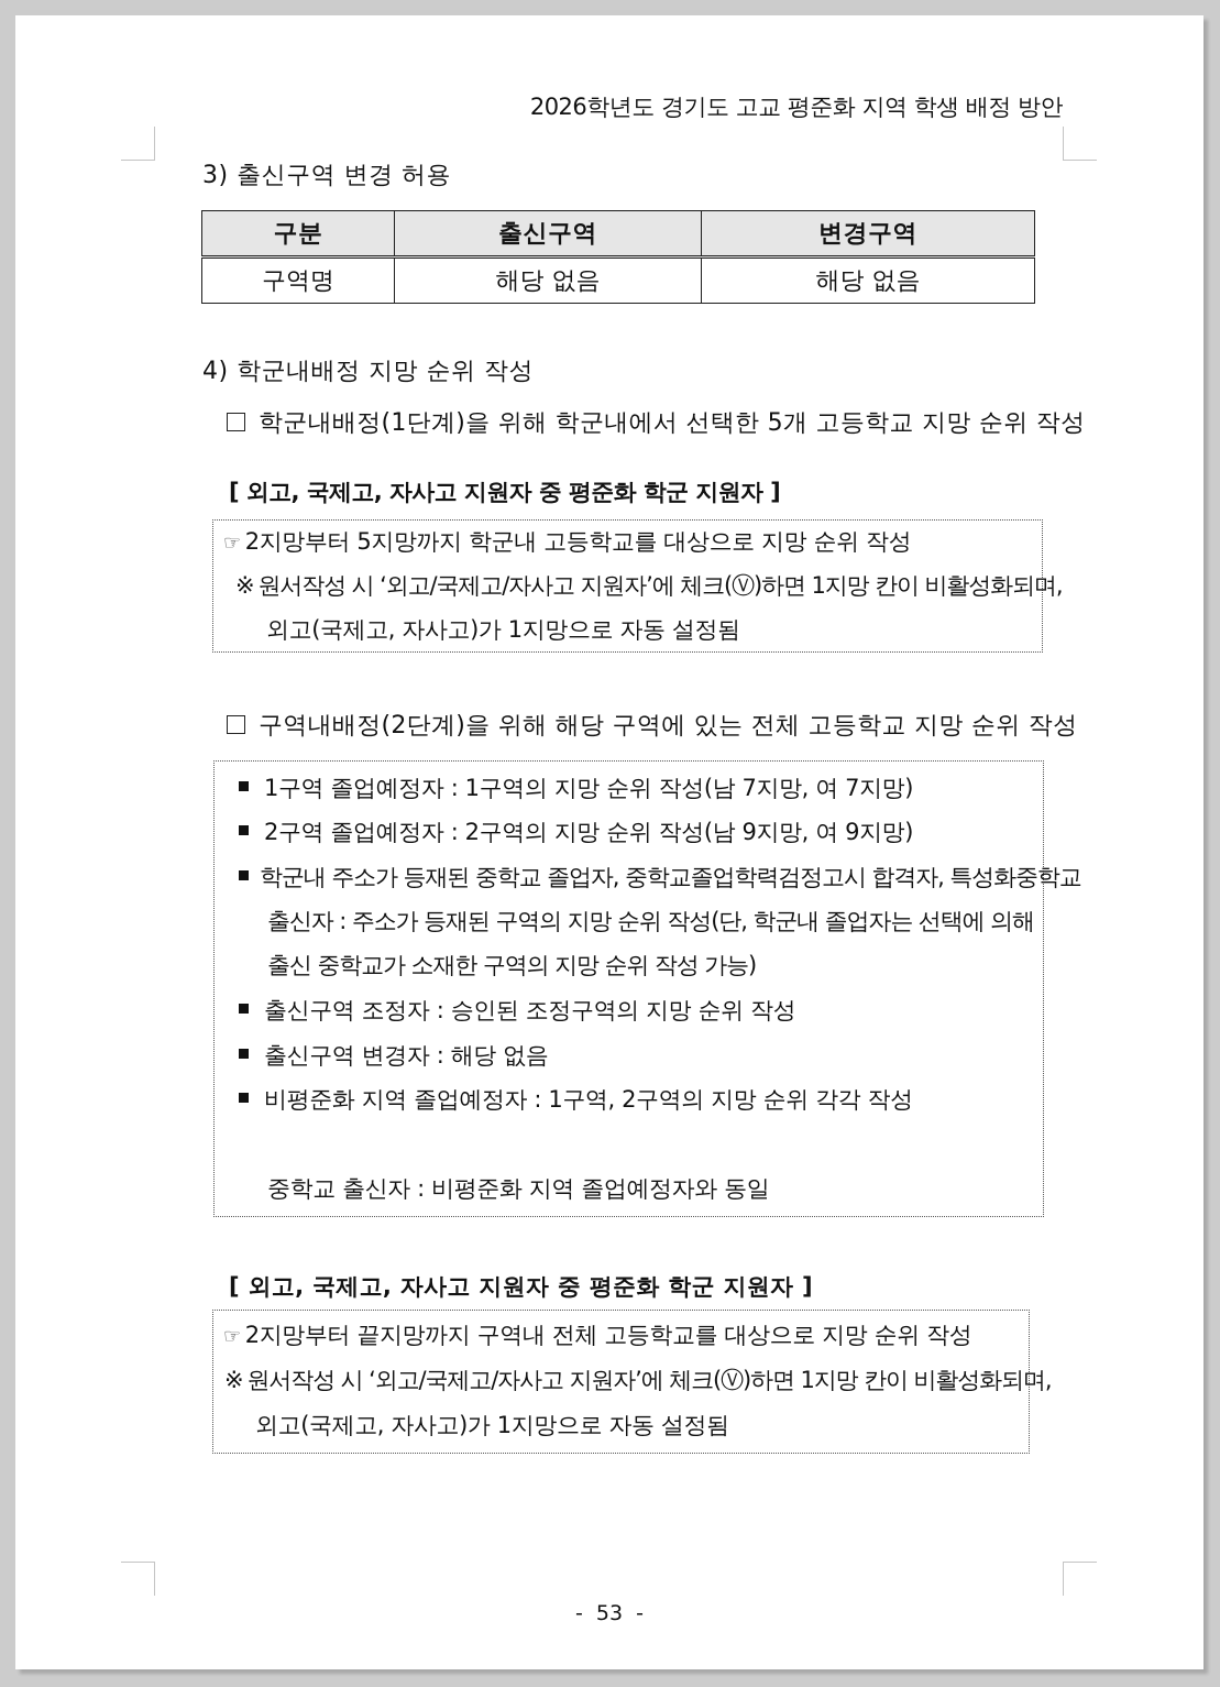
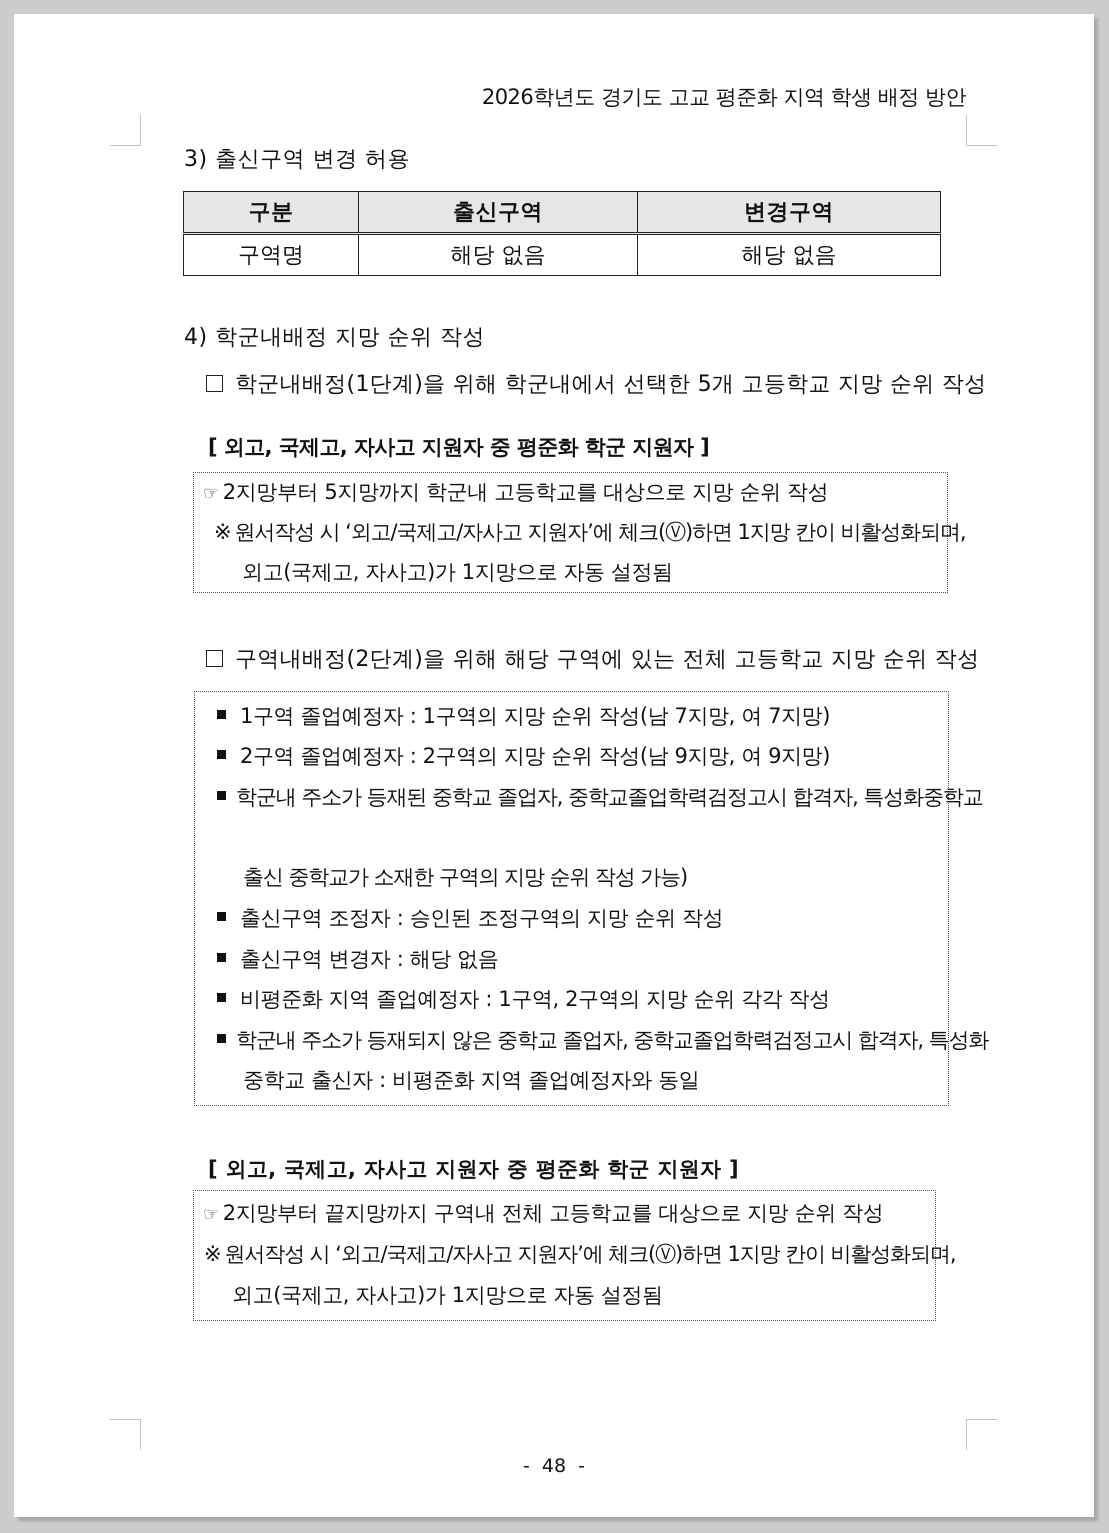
  2026학년도 경기도 고교 평준화 지역 학생 배정 방안
  3) 출신구역 변경 허용
  구분	출신구역	변경구역
  구역명	해당 없음	해당 없음
  4) 학군내배정 지망 순위 작성
  학군내배정(1단계)을 위해 학군내에서 선택한 5개 고등학교 지망 순위 작성
  [ 외고, 국제고, 자사고 지원자 중 평준화 학군 지원자 ]
  ☞ 2지망부터 5지망까지 학군내 고등학교를 대상으로 지망 순위 작성
  ※ 원서작성 시 ‘외고/국제고/자사고 지원자’에 체크(Ⓥ)하면 1지망 칸이 비활성화되며,
  외고(국제고, 자사고)가 1지망으로 자동 설정됨
  구역내배정(2단계)을 위해 해당 구역에 있는 전체 고등학교 지망 순위 작성
  1구역 졸업예정자 : 1구역의 지망 순위 작성(남 7지망, 여 7지망)
  2구역 졸업예정자 : 2구역의 지망 순위 작성(남 9지망, 여 9지망)
  학군내 주소가 등재된 중학교 졸업자, 중학교졸업학력검정고시 합격자, 특성화중학교
- 출신자 : 주소가 등재된 구역의 지망 순위 작성(단, 학군내 졸업자는 선택에 의해
  출신 중학교가 소재한 구역의 지망 순위 작성 가능)
  출신구역 조정자 : 승인된 조정구역의 지망 순위 작성
  출신구역 변경자 : 해당 없음
  비평준화 지역 졸업예정자 : 1구역, 2구역의 지망 순위 각각 작성
+ 학군내 주소가 등재되지 않은 중학교 졸업자, 중학교졸업학력검정고시 합격자, 특성화
  중학교 출신자 : 비평준화 지역 졸업예정자와 동일
  [ 외고, 국제고, 자사고 지원자 중 평준화 학군 지원자 ]
  ☞ 2지망부터 끝지망까지 구역내 전체 고등학교를 대상으로 지망 순위 작성
  ※ 원서작성 시 ‘외고/국제고/자사고 지원자’에 체크(Ⓥ)하면 1지망 칸이 비활성화되며,
  외고(국제고, 자사고)가 1지망으로 자동 설정됨
- - 53 -
+ - 48 -
